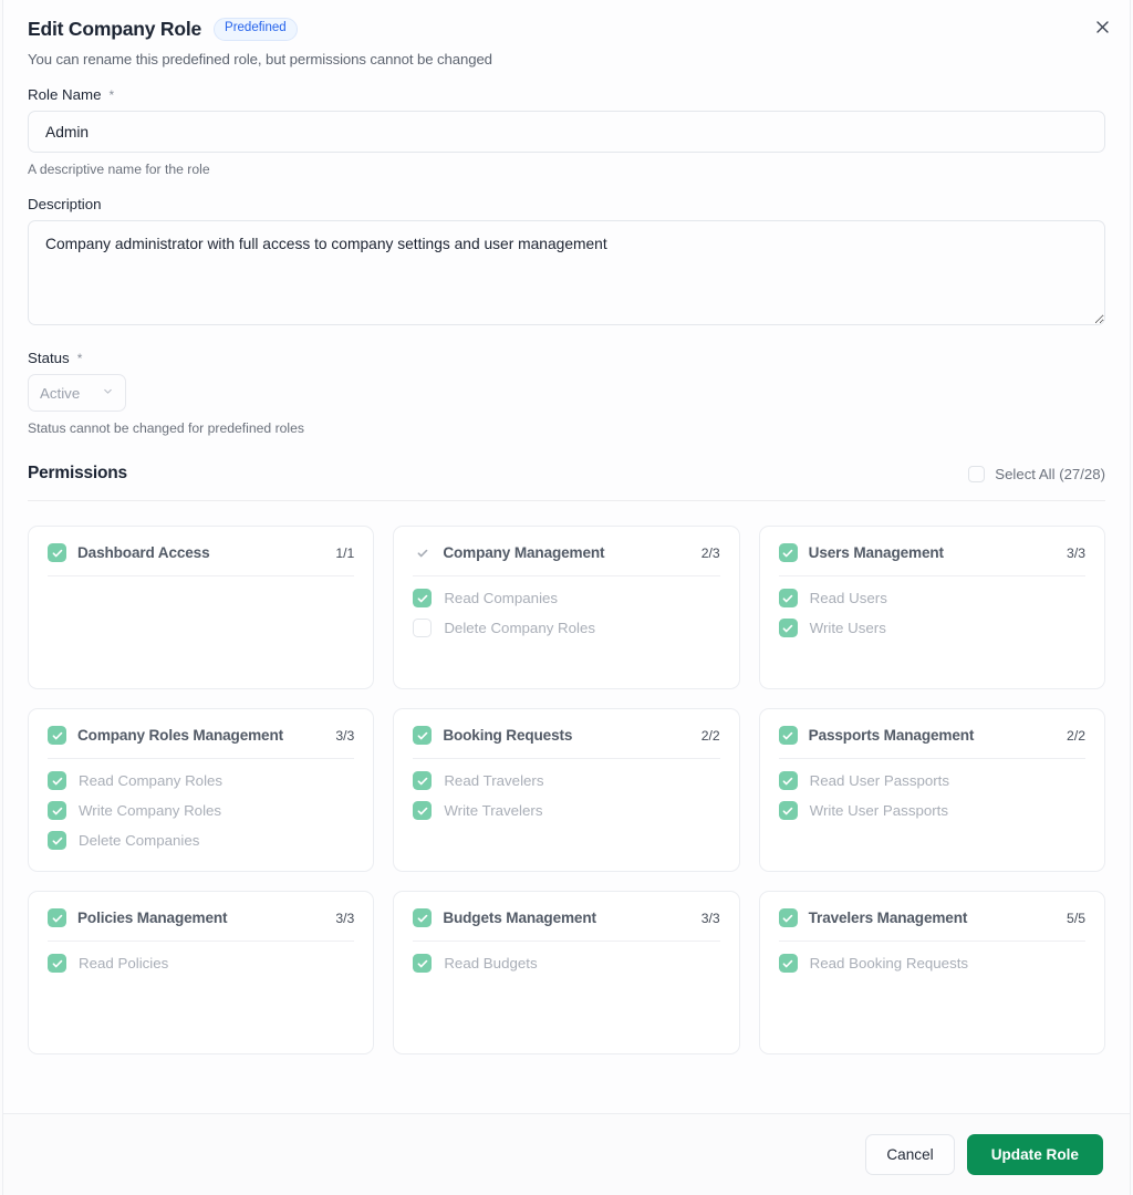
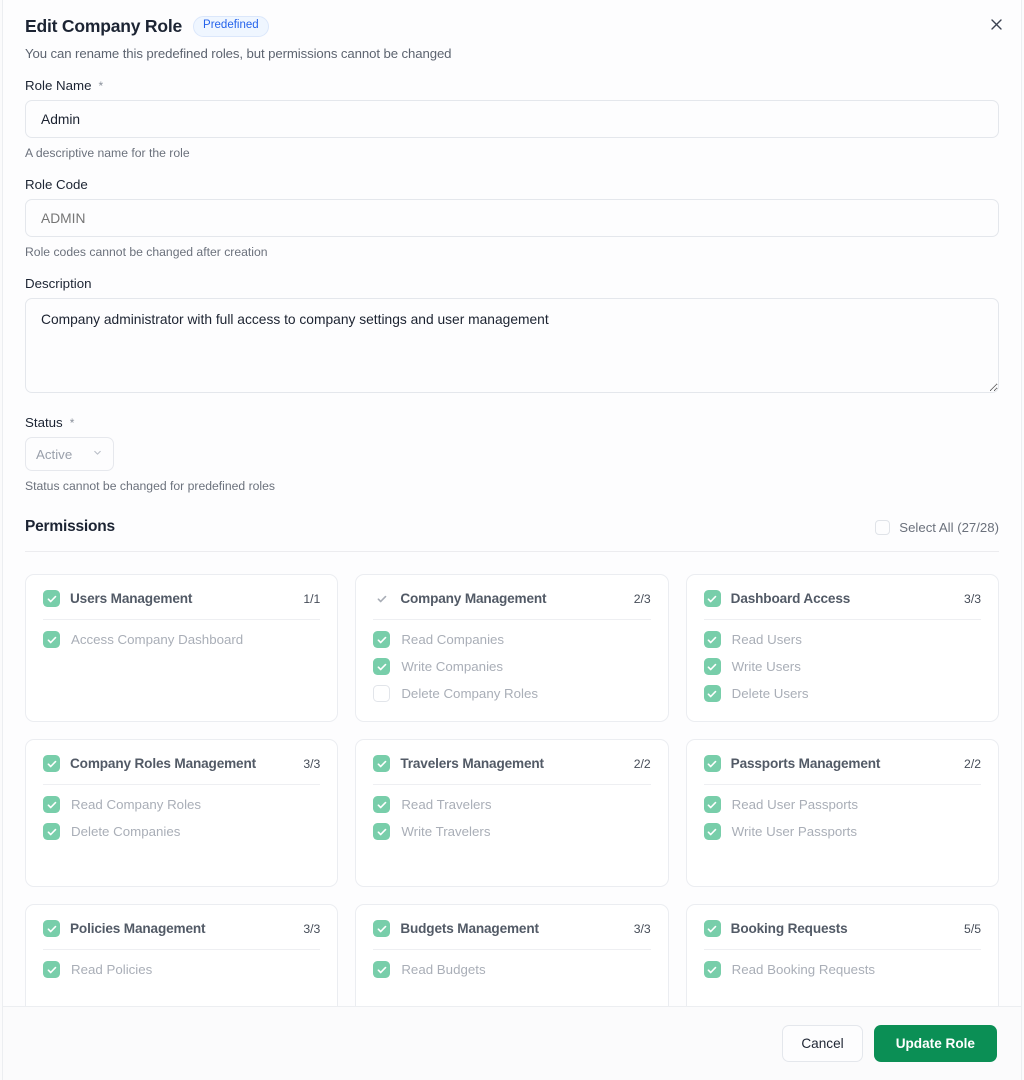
  Edit Company Role
  Predefined
- You can rename this predefined role, but permissions cannot be changed
+ You can rename this predefined roles, but permissions cannot be changed
  Role Name
  *
  Admin
  A descriptive name for the role
+ Role Code
+ ADMIN
+ Role codes cannot be changed after creation
  Description
  Company administrator with full access to company settings and user management
  Status
  *
  Active
  Status cannot be changed for predefined roles
  Permissions
  Select All (27/28)
- Dashboard Access
+ Users Management
  1/1
+ Access Company Dashboard
  Company Management
  2/3
  Read Companies
+ Write Companies
  Delete Company Roles
- Users Management
+ Dashboard Access
  3/3
  Read Users
  Write Users
+ Delete Users
  Company Roles Management
  3/3
  Read Company Roles
- Write Company Roles
  Delete Companies
- Booking Requests
+ Travelers Management
  2/2
  Read Travelers
  Write Travelers
  Passports Management
  2/2
  Read User Passports
  Write User Passports
  Policies Management
  3/3
  Read Policies
  Budgets Management
  3/3
  Read Budgets
- Travelers Management
+ Booking Requests
  5/5
  Read Booking Requests
  Cancel
  Update Role
